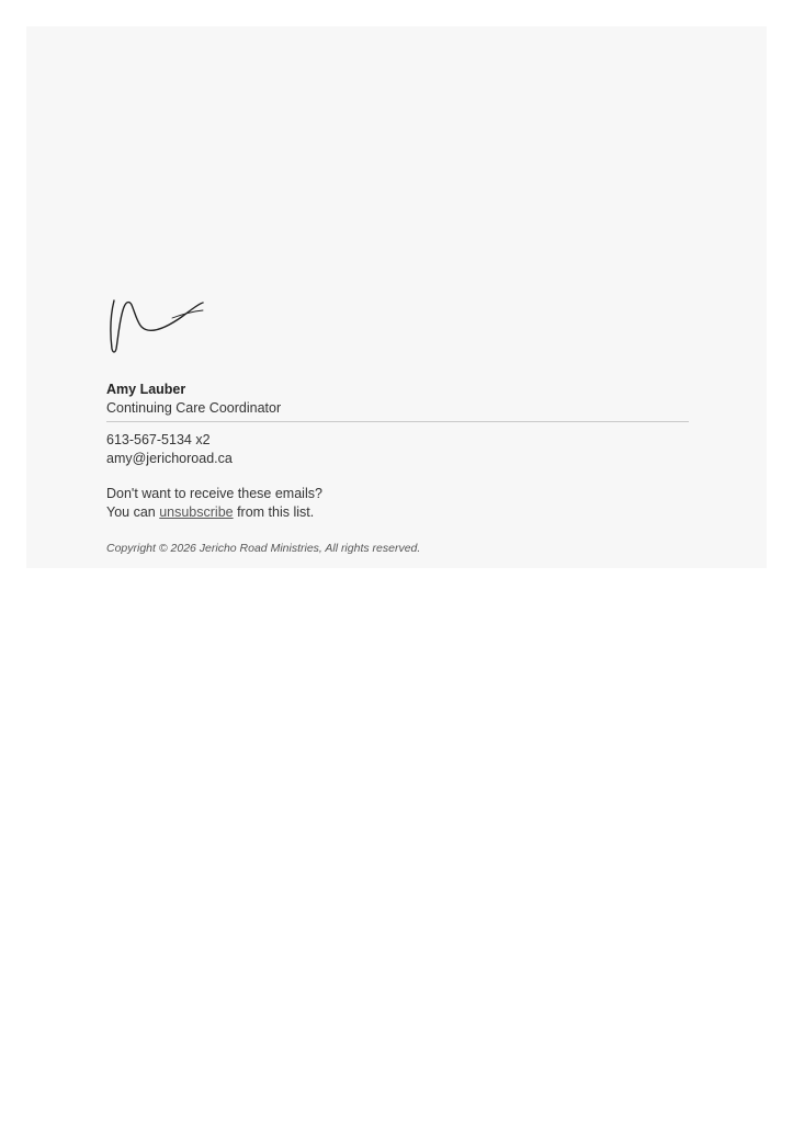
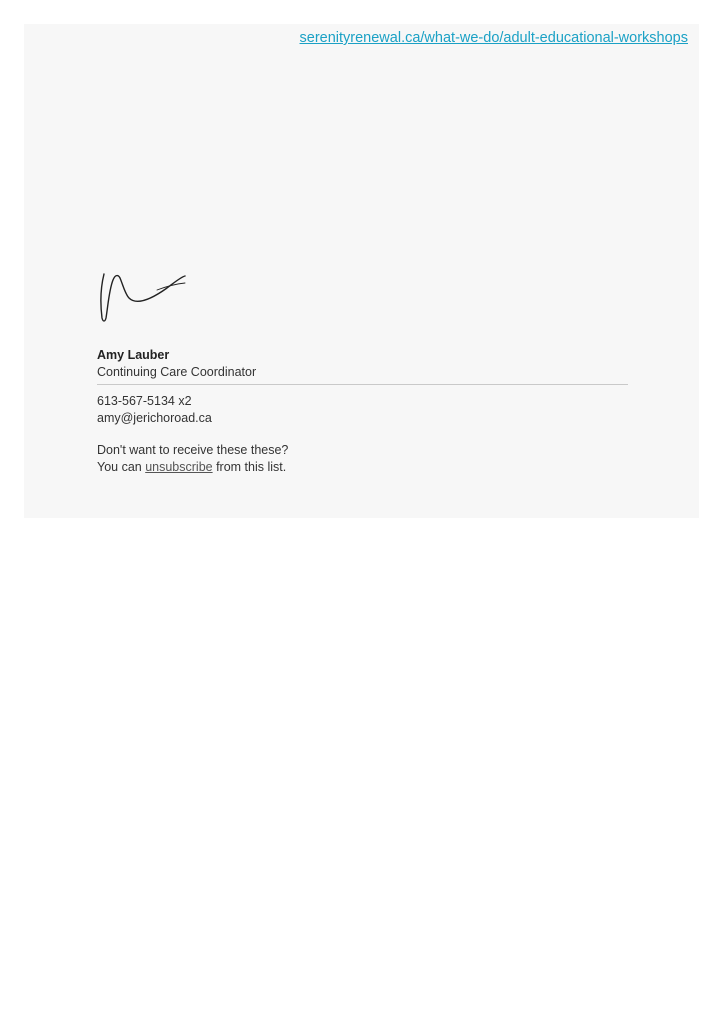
+ serenityrenewal.ca/what-we-do/adult-educational-workshops
  Amy Lauber
  Continuing Care Coordinator
  613-567-5134 x2
  amy@jerichoroad.ca
- Don't want to receive these emails?
+ Don't want to receive these these?
  You can unsubscribe from this list.
- Copyright © 2026 Jericho Road Ministries, All rights reserved.
